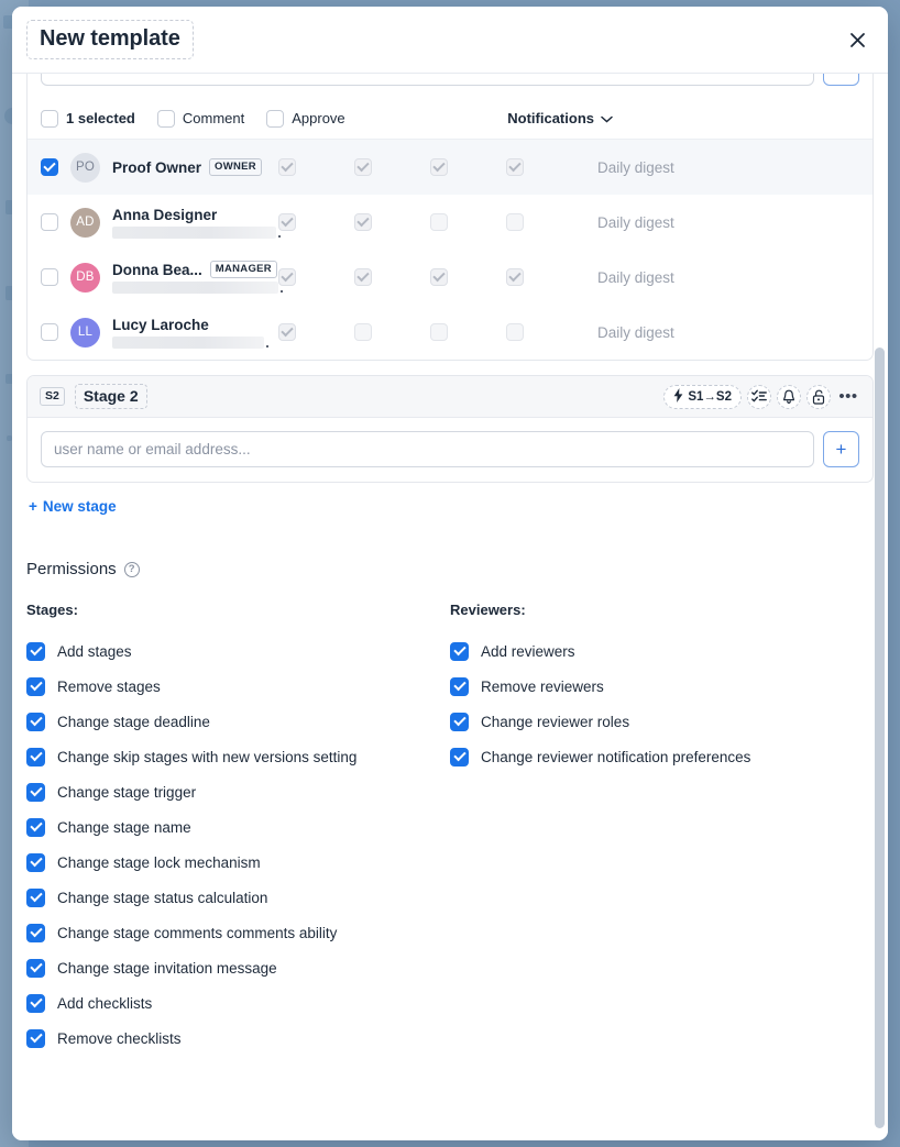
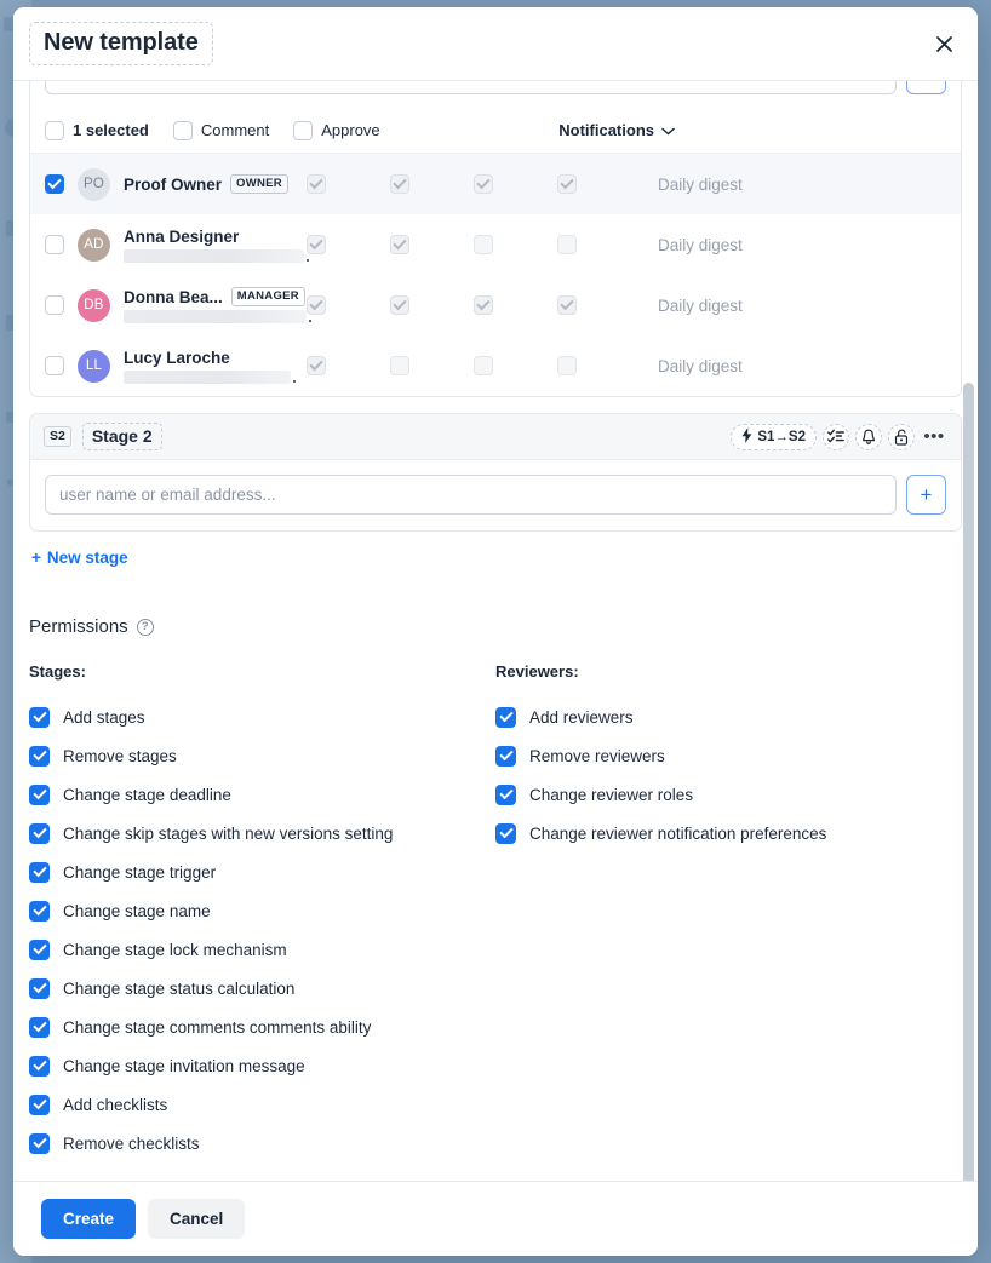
  New template
  1 selected
  Comment
  Approve
  Notifications
  PO
  Proof Owner
  OWNER
  Daily digest
  AD
  Anna Designer
  Daily digest
  DB
  Donna Bea...
  MANAGER
  Daily digest
  LL
  Lucy Laroche
  Daily digest
  S2
  Stage 2
  S1→S2
  •••
  user name or email address...
  +
  +
  New stage
  Permissions
  ?
  Stages:
  Add stages
  Remove stages
  Change stage deadline
  Change skip stages with new versions setting
  Change stage trigger
  Change stage name
  Change stage lock mechanism
  Change stage status calculation
  Change stage comments comments ability
  Change stage invitation message
  Add checklists
  Remove checklists
  Reviewers:
  Add reviewers
  Remove reviewers
  Change reviewer roles
  Change reviewer notification preferences
+ Create
+ Cancel
